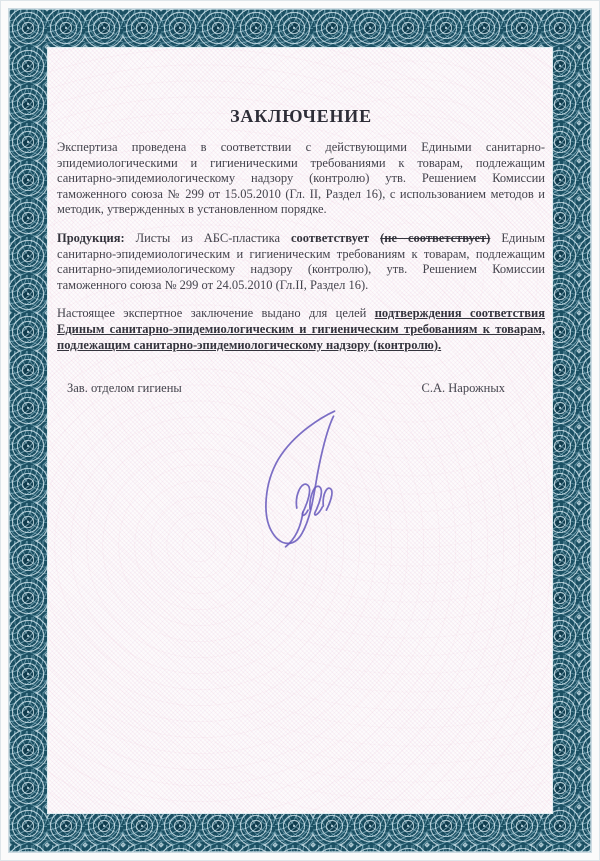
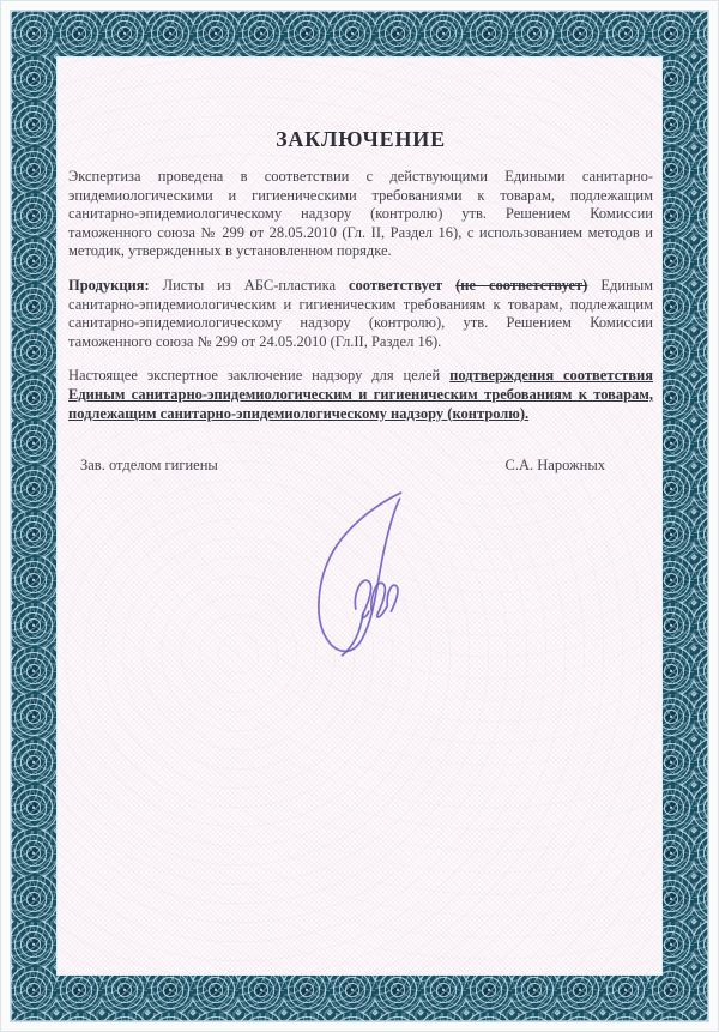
  ЗАКЛЮЧЕНИЕ
- Экспертиза проведена в соответствии с действующими Едиными санитарно-эпидемиологическими и гигиеническими требованиями к товарам, подлежащим санитарно-эпидемиологическому надзору (контролю) утв. Решением Комиссии таможенного союза № 299 от 15.05.2010 (Гл. II, Раздел 16), с использованием методов и методик, утвержденных в установленном порядке.
+ Экспертиза проведена в соответствии с действующими Едиными санитарно-эпидемиологическими и гигиеническими требованиями к товарам, подлежащим санитарно-эпидемиологическому надзору (контролю) утв. Решением Комиссии таможенного союза № 299 от 28.05.2010 (Гл. II, Раздел 16), с использованием методов и методик, утвержденных в установленном порядке.
  Продукция: Листы из АБС-пластика соответствует (не соответствует) Единым санитарно-эпидемиологическим и гигиеническим требованиям к товарам, подлежащим санитарно-эпидемиологическому надзору (контролю), утв. Решением Комиссии таможенного союза № 299 от 24.05.2010 (Гл.II, Раздел 16).
- Настоящее экспертное заключение выдано для целей подтверждения соответствия Единым санитарно-эпидемиологическим и гигиеническим требованиям к товарам, подлежащим санитарно-эпидемиологическому надзору (контролю).
+ Настоящее экспертное заключение надзору для целей подтверждения соответствия Единым санитарно-эпидемиологическим и гигиеническим требованиям к товарам, подлежащим санитарно-эпидемиологическому надзору (контролю).
  Зав. отделом гигиены
  С.А. Нарожных
